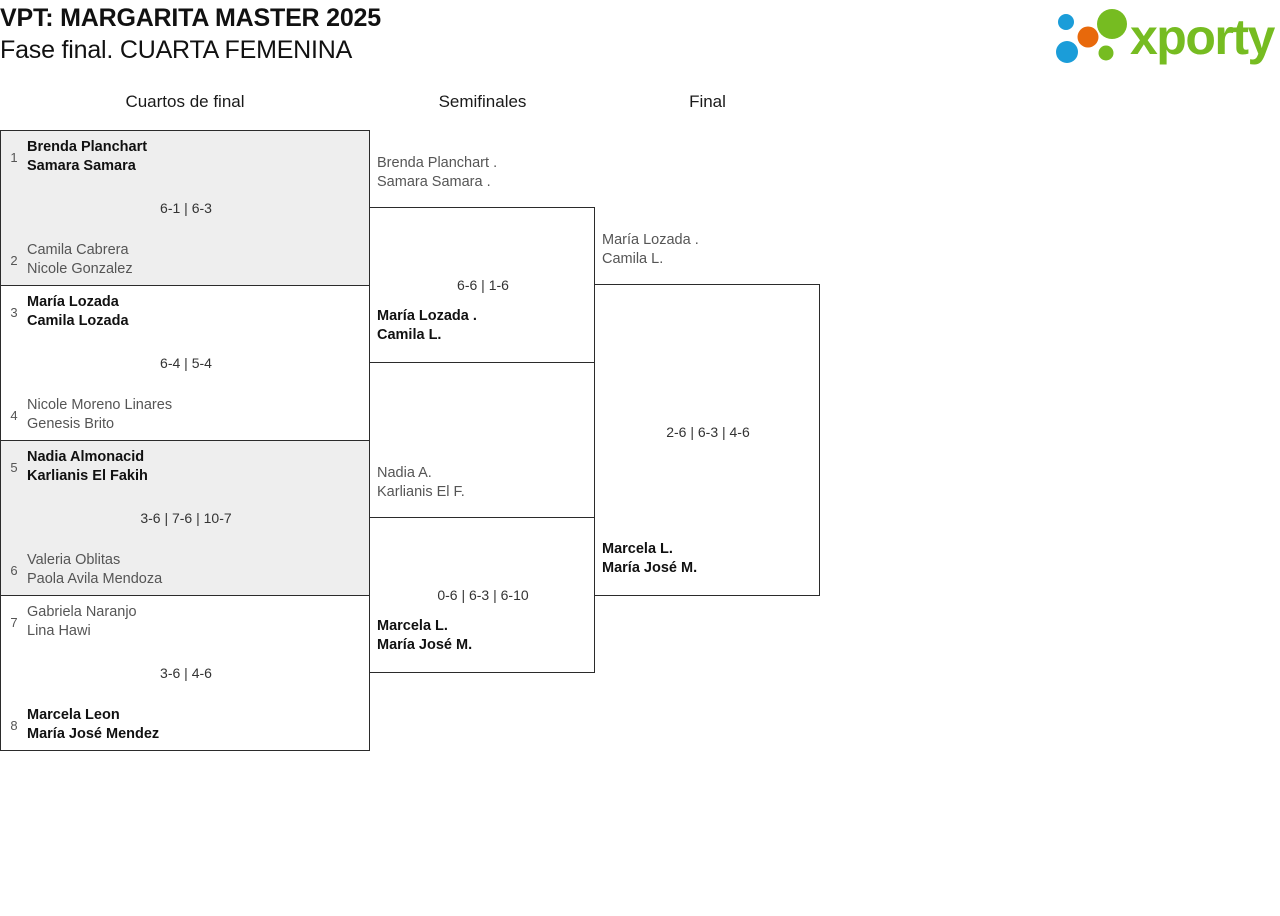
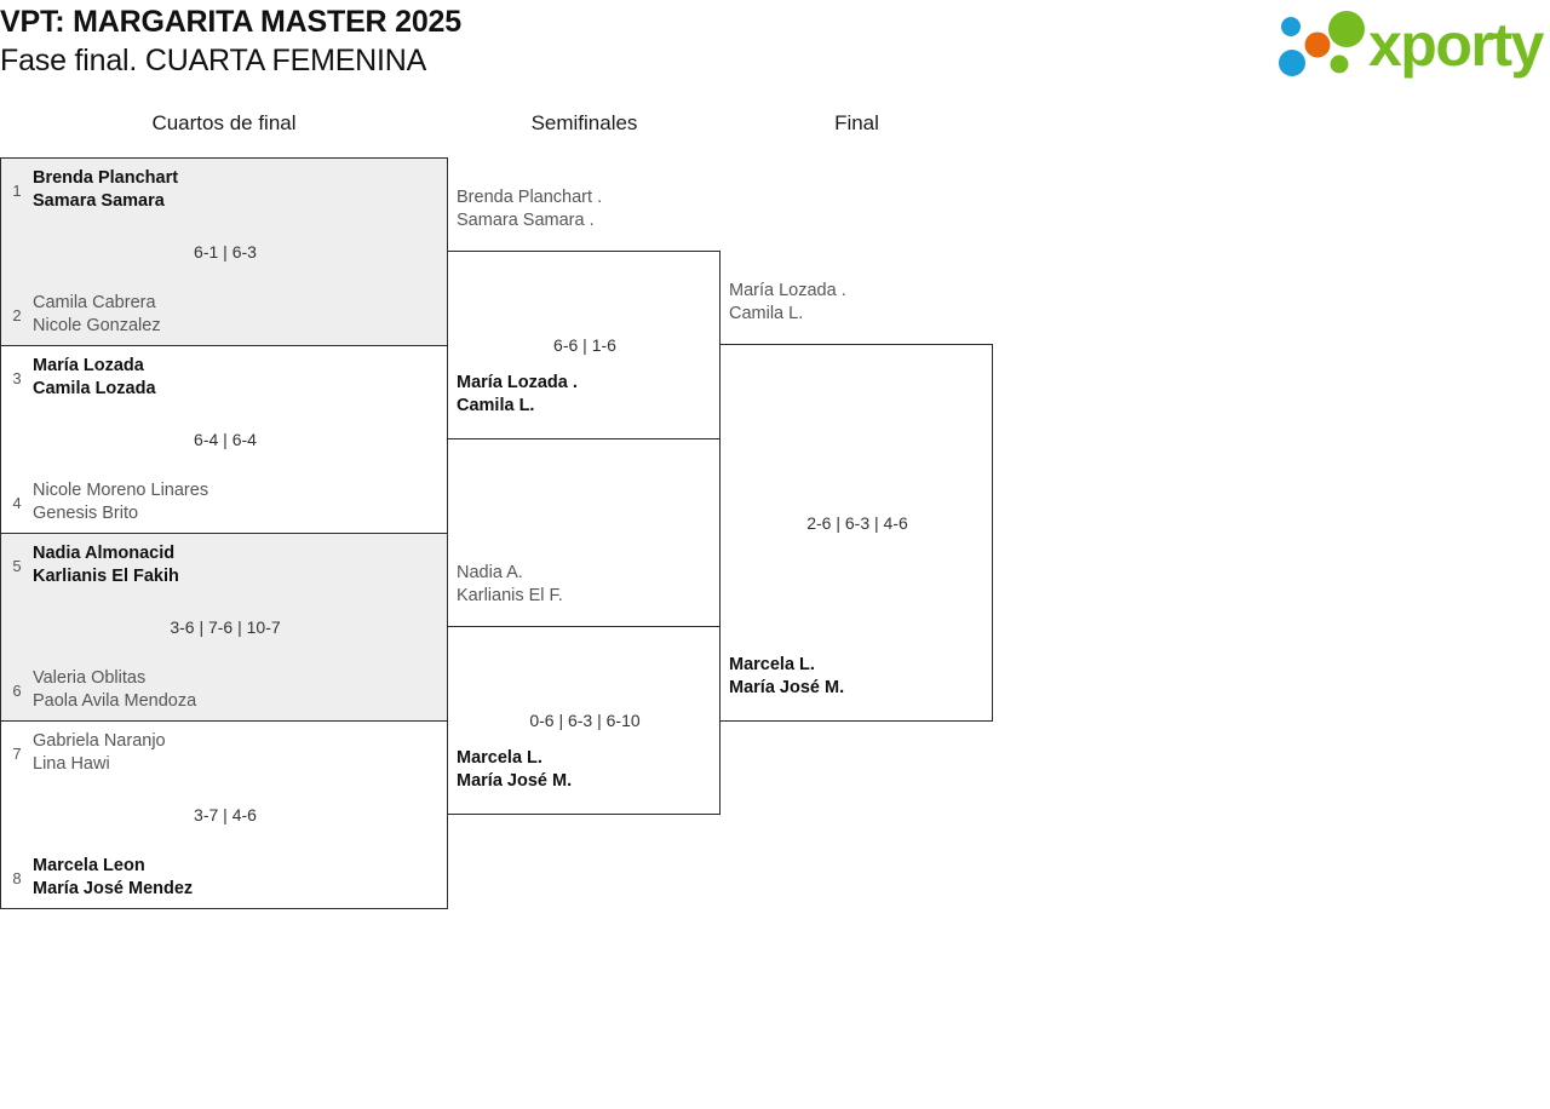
  VPT: MARGARITA MASTER 2025
  Fase final. CUARTA FEMENINA
  xporty
  Cuartos de final
  Semifinales
  Final
  1
  Brenda Planchart
  Samara Samara
  6-1 | 6-3
  2
  Camila Cabrera
  Nicole Gonzalez
  3
  María Lozada
  Camila Lozada
- 6-4 | 5-4
+ 6-4 | 6-4
  4
  Nicole Moreno Linares
  Genesis Brito
  5
  Nadia Almonacid
  Karlianis El Fakih
  3-6 | 7-6 | 10-7
  6
  Valeria Oblitas
  Paola Avila Mendoza
  7
  Gabriela Naranjo
  Lina Hawi
- 3-6 | 4-6
+ 3-7 | 4-6
  8
  Marcela Leon
  María José Mendez
  Brenda Planchart .
  Samara Samara .
  6-6 | 1-6
  María Lozada .
  Camila L.
  Nadia A.
  Karlianis El F.
  0-6 | 6-3 | 6-10
  Marcela L.
  María José M.
  María Lozada .
  Camila L.
  2-6 | 6-3 | 4-6
  Marcela L.
  María José M.
